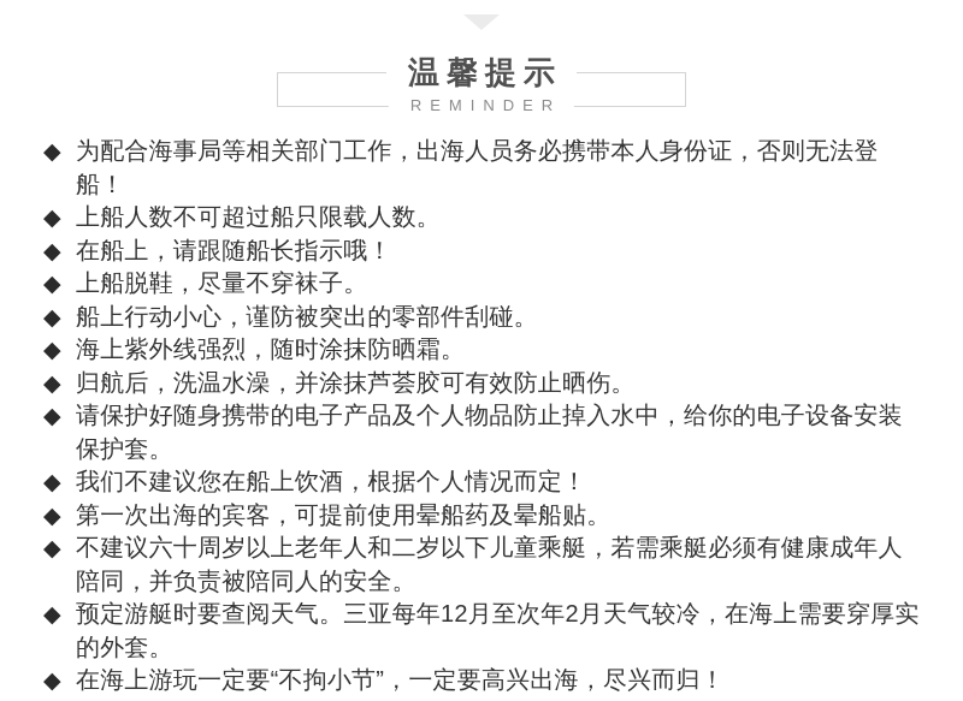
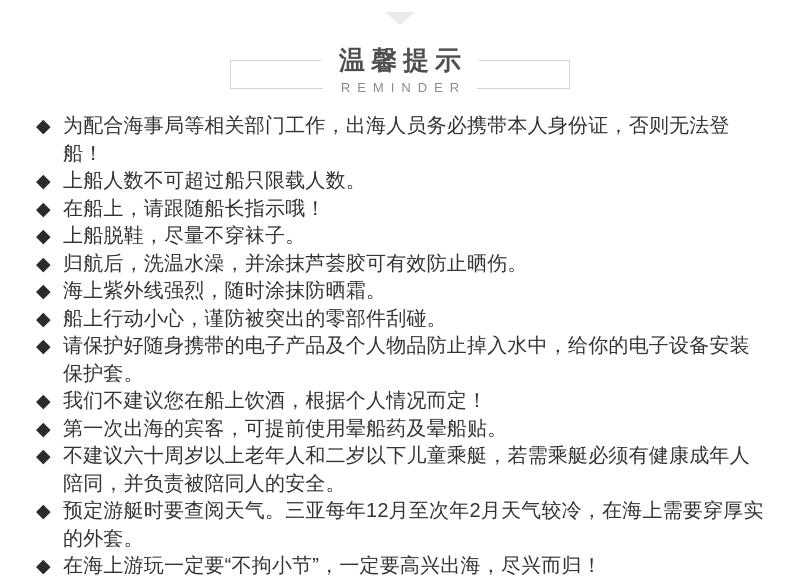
  温馨提示
  REMINDER
  ◆
  为配合海事局等相关部门工作，出海人员务必携带本人身份证，否则无法登船！
  ◆
  上船人数不可超过船只限载人数。
  ◆
  在船上，请跟随船长指示哦！
  ◆
  上船脱鞋，尽量不穿袜子。
  ◆
- 船上行动小心，谨防被突出的零部件刮碰。
+ 归航后，洗温水澡，并涂抹芦荟胶可有效防止晒伤。
  ◆
  海上紫外线强烈，随时涂抹防晒霜。
  ◆
- 归航后，洗温水澡，并涂抹芦荟胶可有效防止晒伤。
+ 船上行动小心，谨防被突出的零部件刮碰。
  ◆
  请保护好随身携带的电子产品及个人物品防止掉入水中，给你的电子设备安装保护套。
  ◆
  我们不建议您在船上饮酒，根据个人情况而定！
  ◆
  第一次出海的宾客，可提前使用晕船药及晕船贴。
  ◆
  不建议六十周岁以上老年人和二岁以下儿童乘艇，若需乘艇必须有健康成年人陪同，并负责被陪同人的安全。
  ◆
  预定游艇时要查阅天气。三亚每年12月至次年2月天气较冷，在海上需要穿厚实的外套。
  ◆
  在海上游玩一定要“不拘小节”，一定要高兴出海，尽兴而归！
